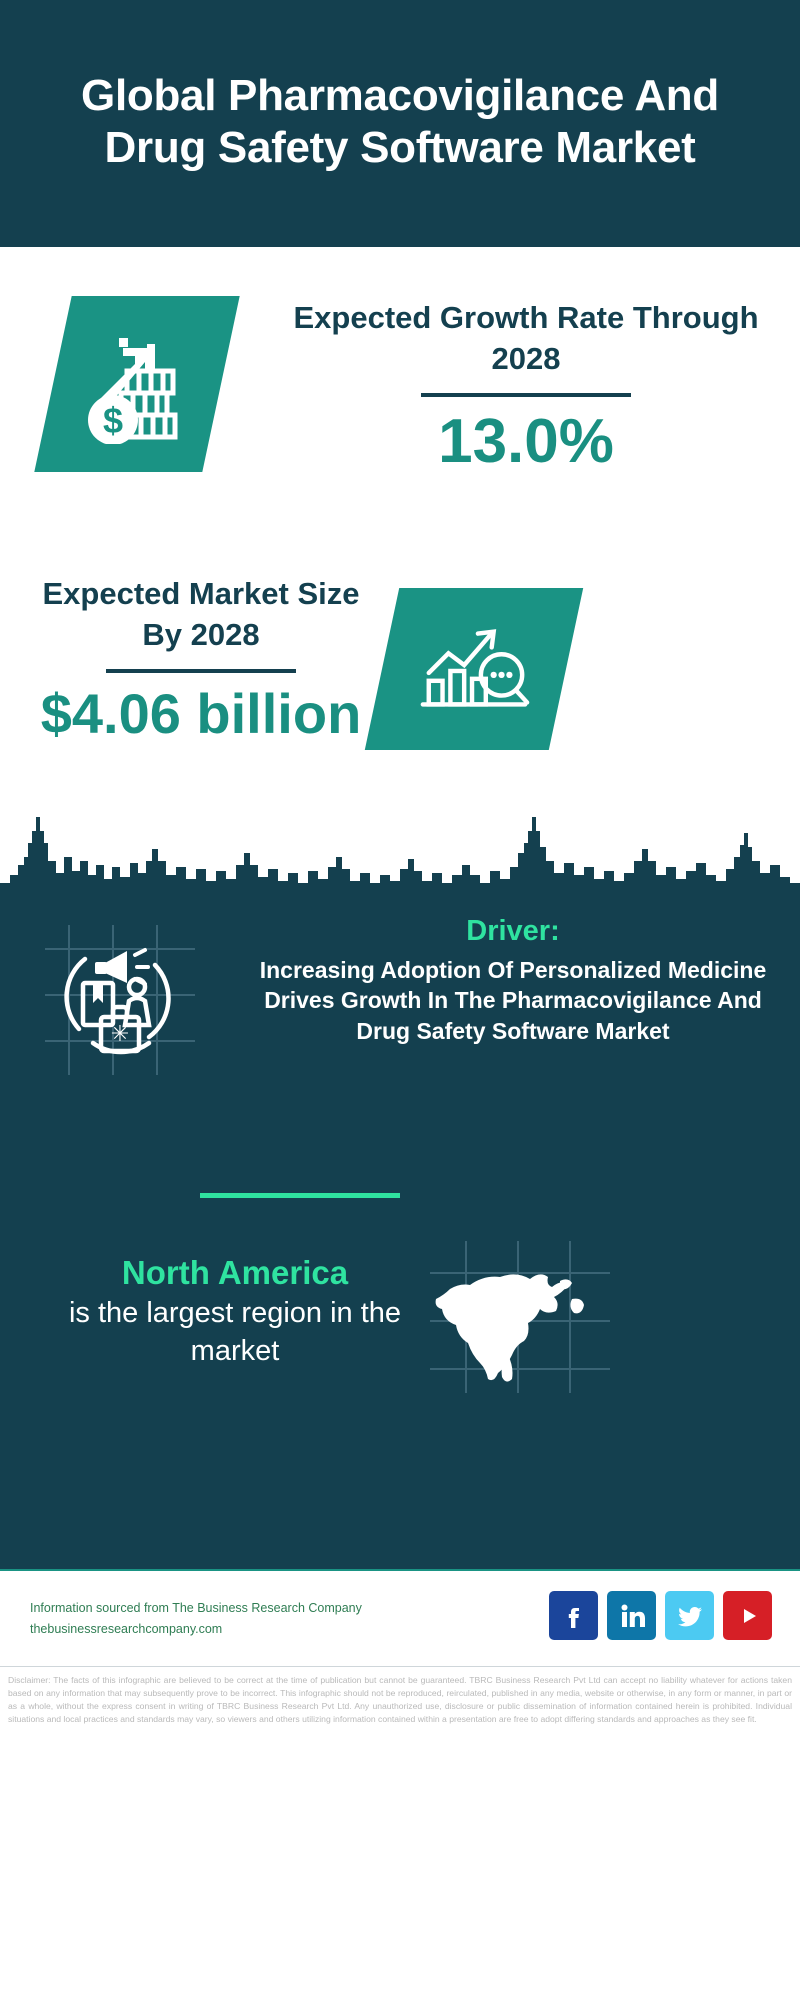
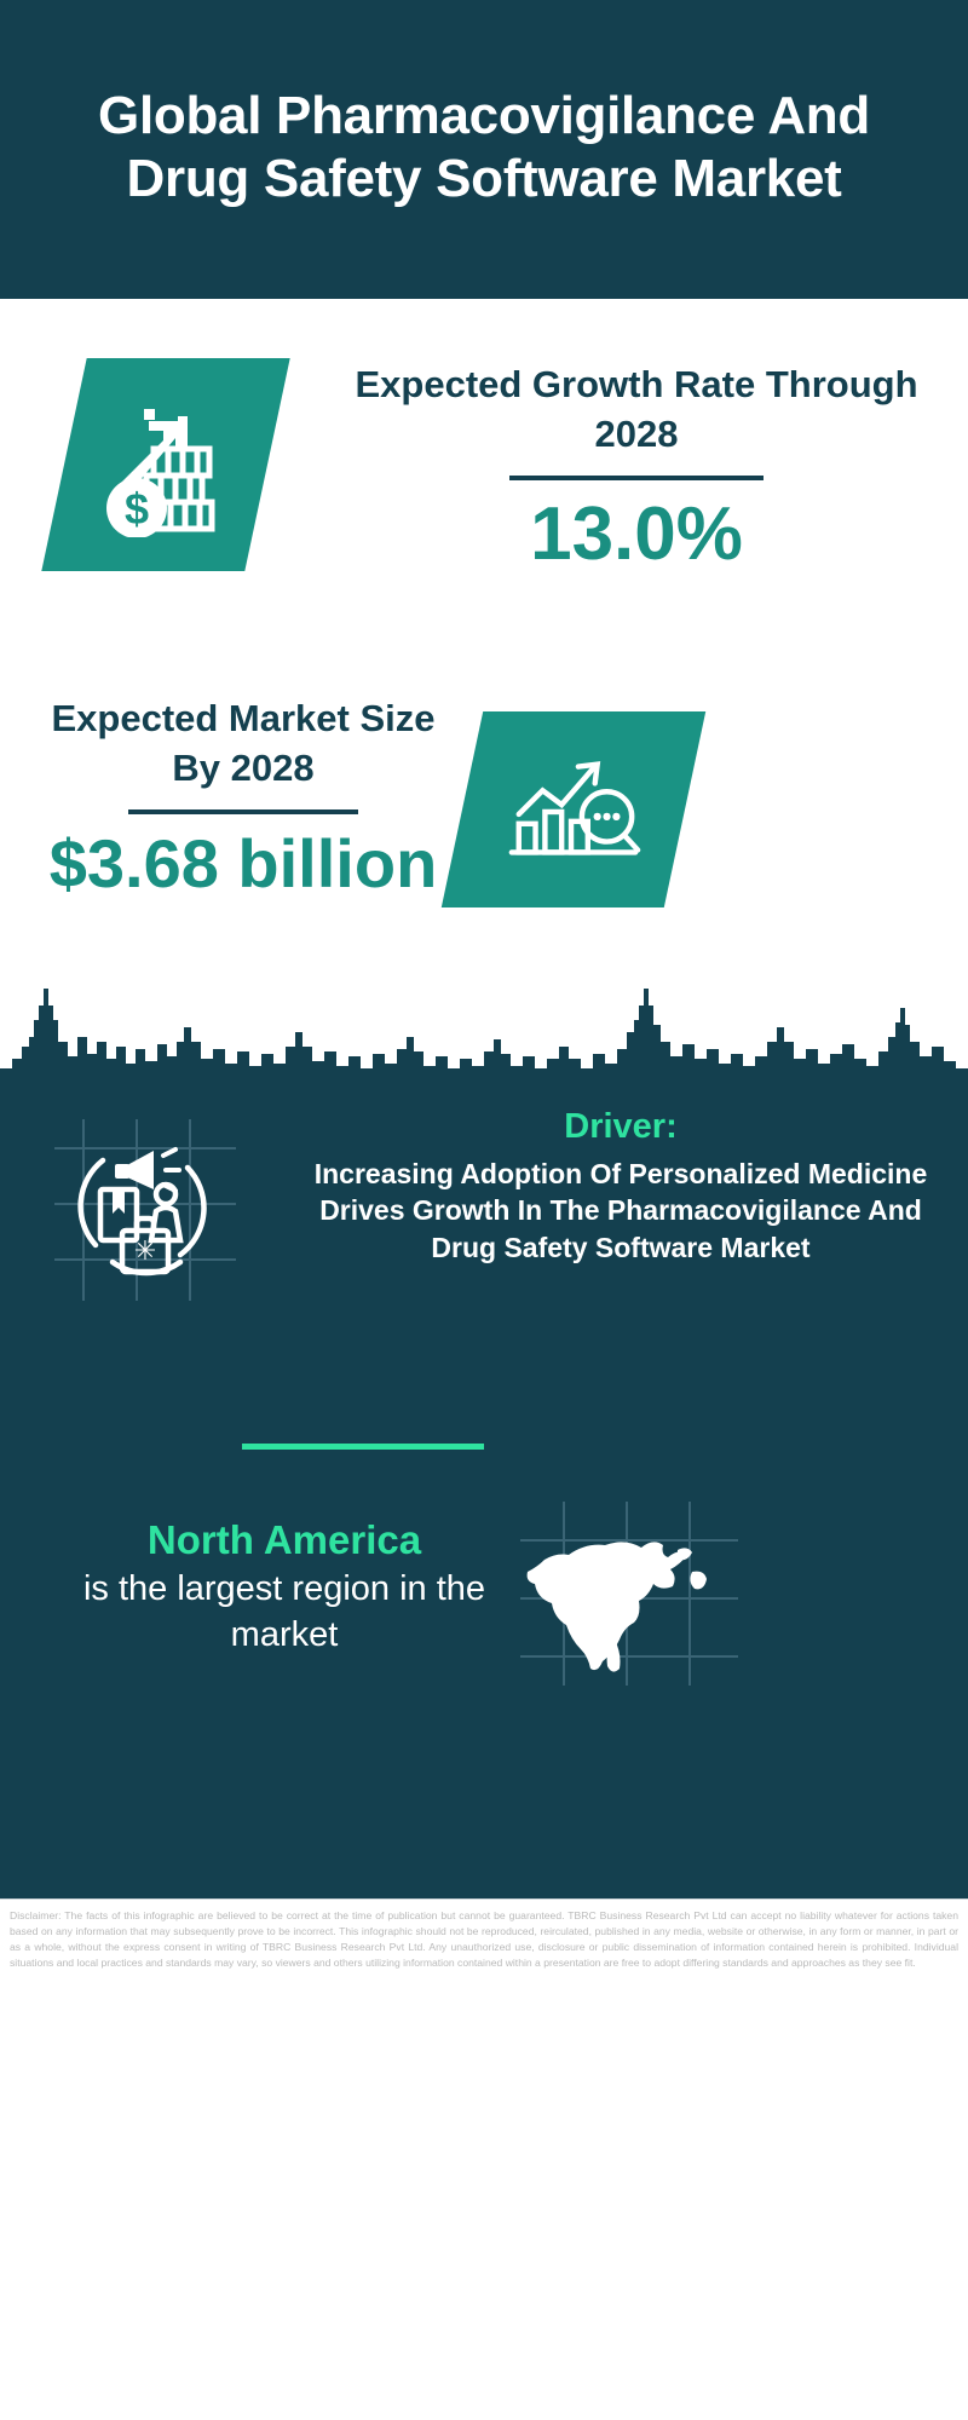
  Global Pharmacovigilance And Drug Safety Software Market
  Expected Growth Rate Through 2028
  13.0%
  Expected Market Size By 2028
- $4.06 billion
+ $3.68 billion
  ✳
  Driver:
  Increasing Adoption Of Personalized Medicine Drives Growth In The Pharmacovigilance And Drug Safety Software Market
  North America
  is the largest region in the market
- Information sourced from The Business Research Company
- thebusinessresearchcompany.com
  Disclaimer: The facts of this infographic are believed to be correct at the time of publication but cannot be guaranteed. TBRC Business Research Pvt Ltd can accept no liability whatever for actions taken based on any information that may subsequently prove to be incorrect. This infographic should not be reproduced, reirculated, published in any media, website or otherwise, in any form or manner, in part or as a whole, without the express consent in writing of TBRC Business Research Pvt Ltd. Any unauthorized use, disclosure or public dissemination of information contained herein is prohibited. Individual situations and local practices and standards may vary, so viewers and others utilizing information contained within a presentation are free to adopt differing standards and approaches as they see fit.
